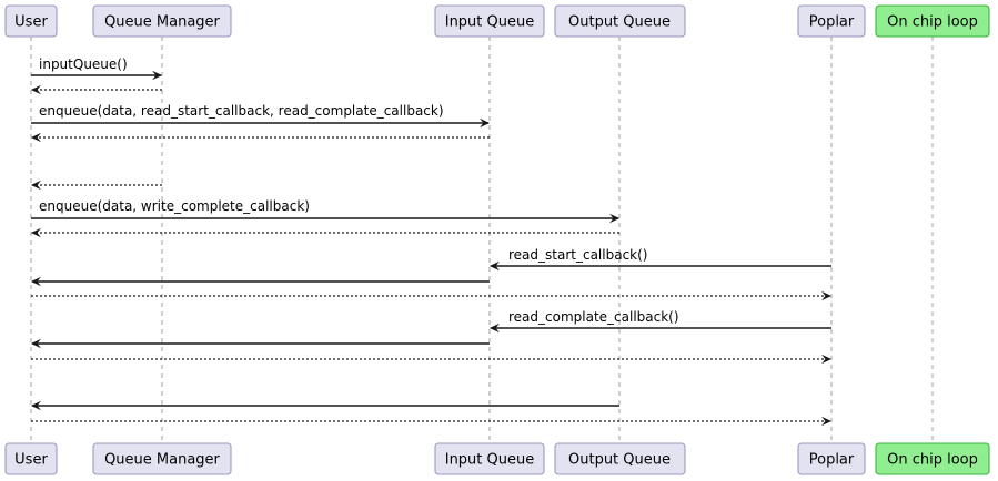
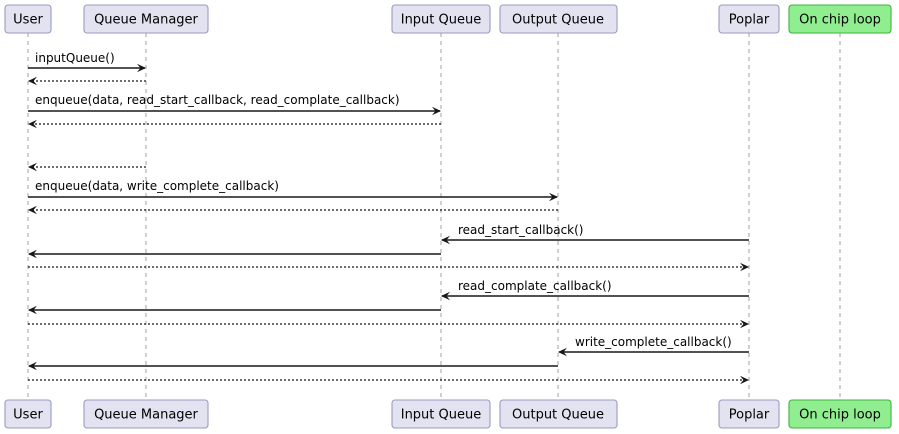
  inputQueue()
  enqueue(data, read_start_callback, read_complate_callback)
  enqueue(data, write_complete_callback)
  read_start_callback()
  read_complate_callback()
+ write_complete_callback()
  User
  Queue Manager
  Input Queue
  Output Queue
  Poplar
  On chip loop
  User
  Queue Manager
  Input Queue
  Output Queue
  Poplar
  On chip loop
